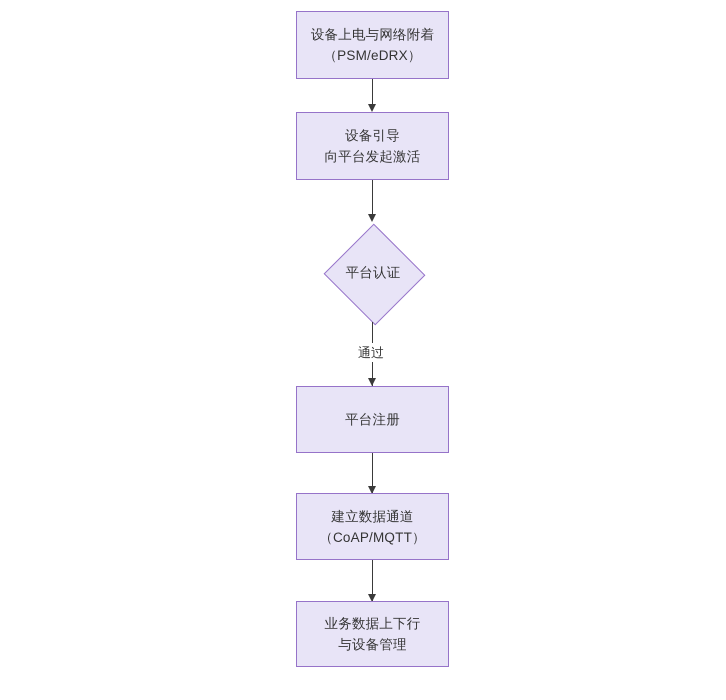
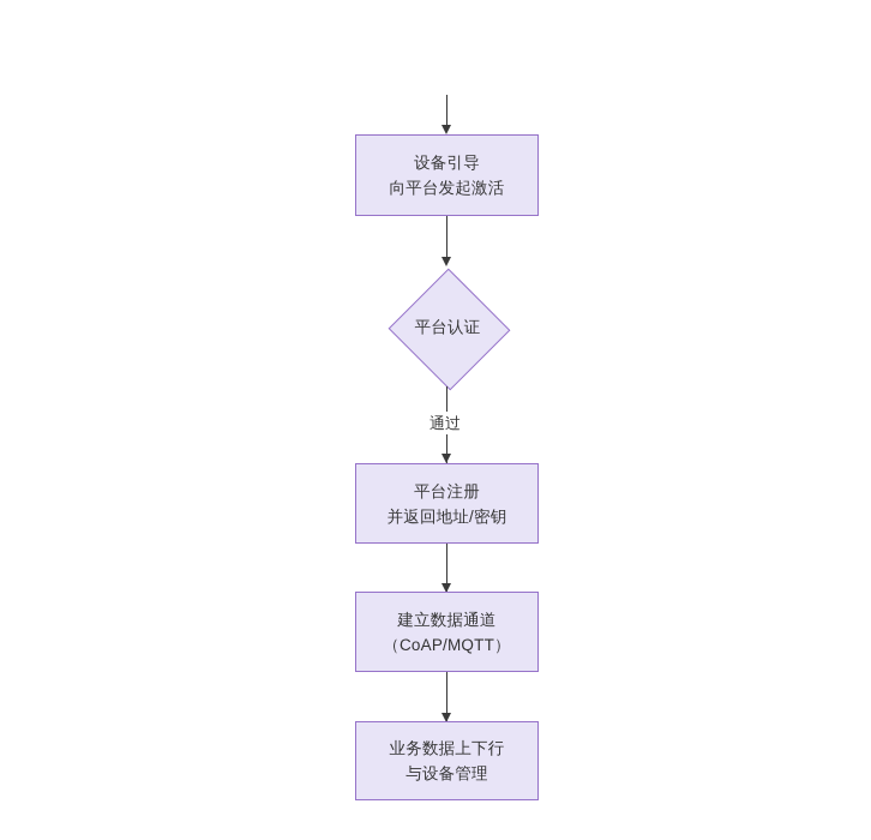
- 设备上电与网络附着
- （PSM/eDRX）
  设备引导
  向平台发起激活
  平台认证
  通过
  平台注册
+ 并返回地址/密钥
  建立数据通道
  （CoAP/MQTT）
  业务数据上下行
  与设备管理
